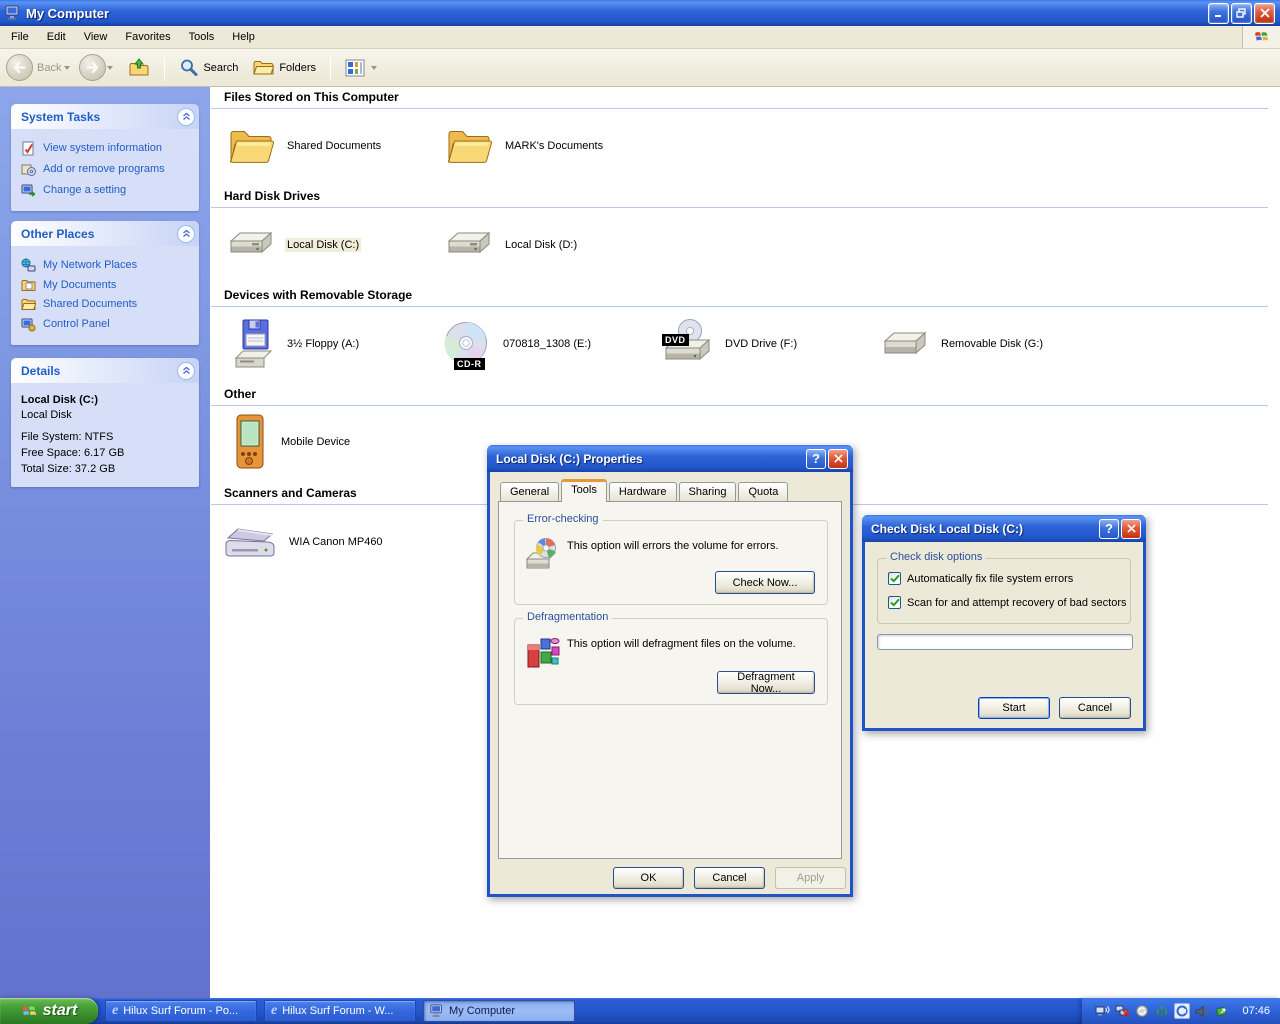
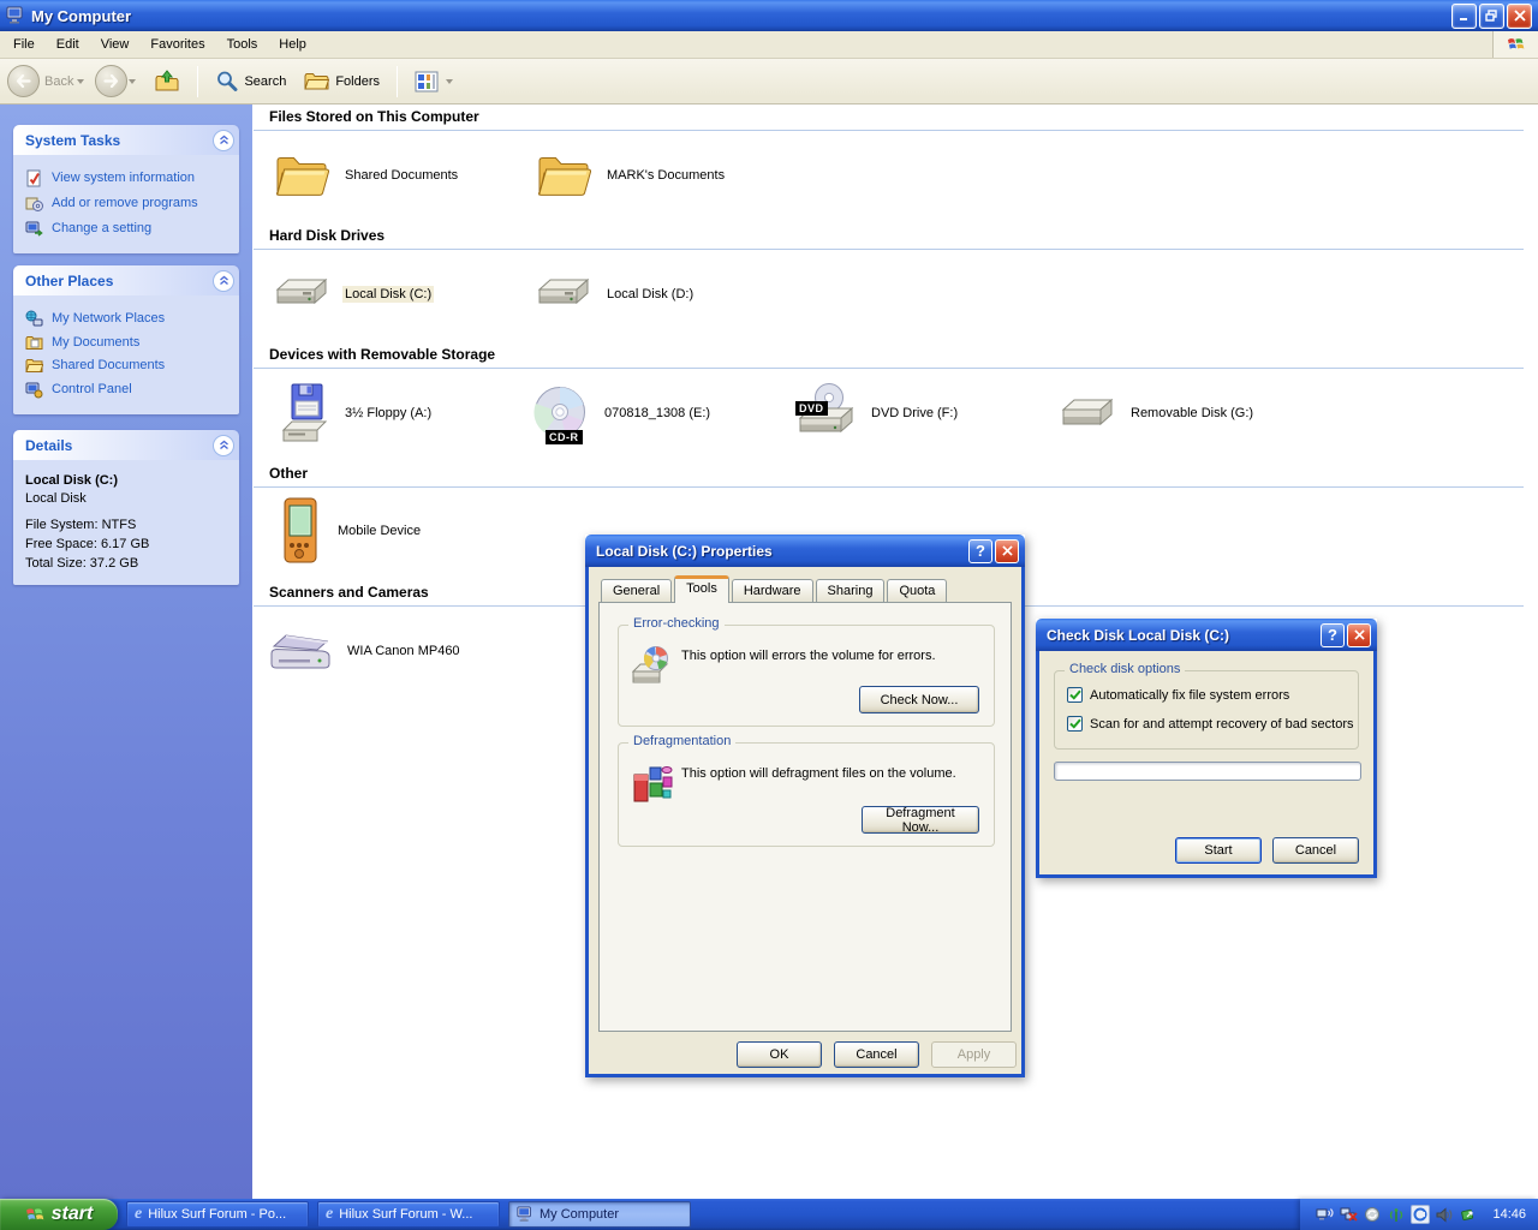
  My Computer
  File
  Edit
  View
  Favorites
  Tools
  Help
  Back
  Search
  Folders
  System Tasks
  View system information
  Add or remove programs
  Change a setting
  Other Places
  My Network Places
  My Documents
  Shared Documents
  Control Panel
  Details
  Local Disk (C:)
  Local Disk
  File System: NTFS
  Free Space: 6.17 GB
  Total Size: 37.2 GB
  Files Stored on This Computer
  Shared Documents
  MARK's Documents
  Hard Disk Drives
  Local Disk (C:)
  Local Disk (D:)
  Devices with Removable Storage
  3½ Floppy (A:)
  CD-R
  070818_1308 (E:)
  DVD
  DVD Drive (F:)
  Removable Disk (G:)
  Other
  Mobile Device
  Scanners and Cameras
  WIA Canon MP460
  Local Disk (C:) Properties
  ?
  General
  Tools
  Hardware
  Sharing
  Quota
  Error-checking
  This option will errors the volume for errors.
  Check Now...
  Defragmentation
  This option will defragment files on the volume.
  Defragment Now...
  OK
  Cancel
  Apply
  Check Disk Local Disk (C:)
  ?
  Check disk options
  Automatically fix file system errors
  Scan for and attempt recovery of bad sectors
  Start
  Cancel
  start
  e
  Hilux Surf Forum - Po...
  e
  Hilux Surf Forum - W...
  My Computer
- 07:46
+ 14:46
